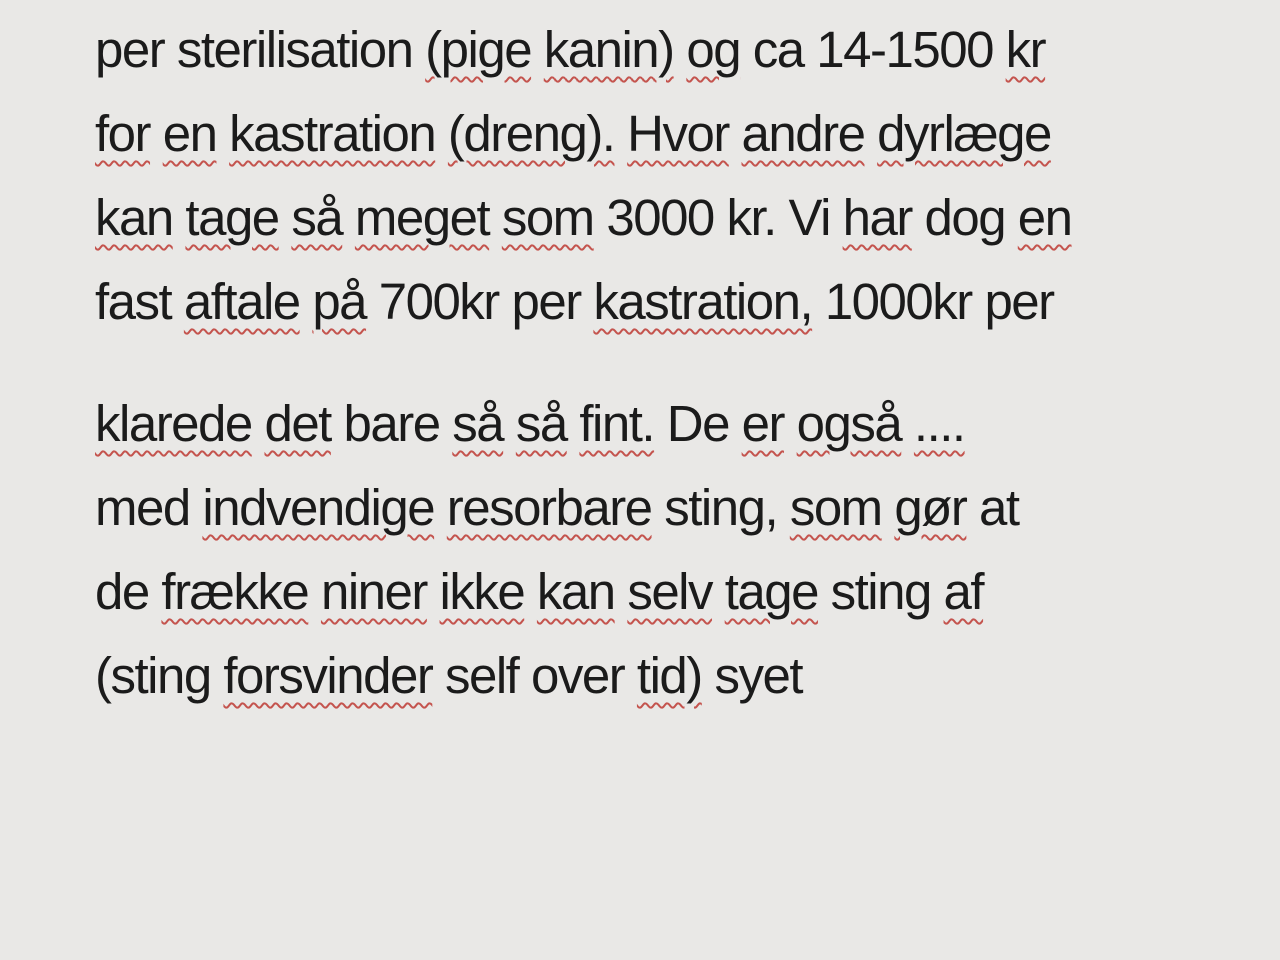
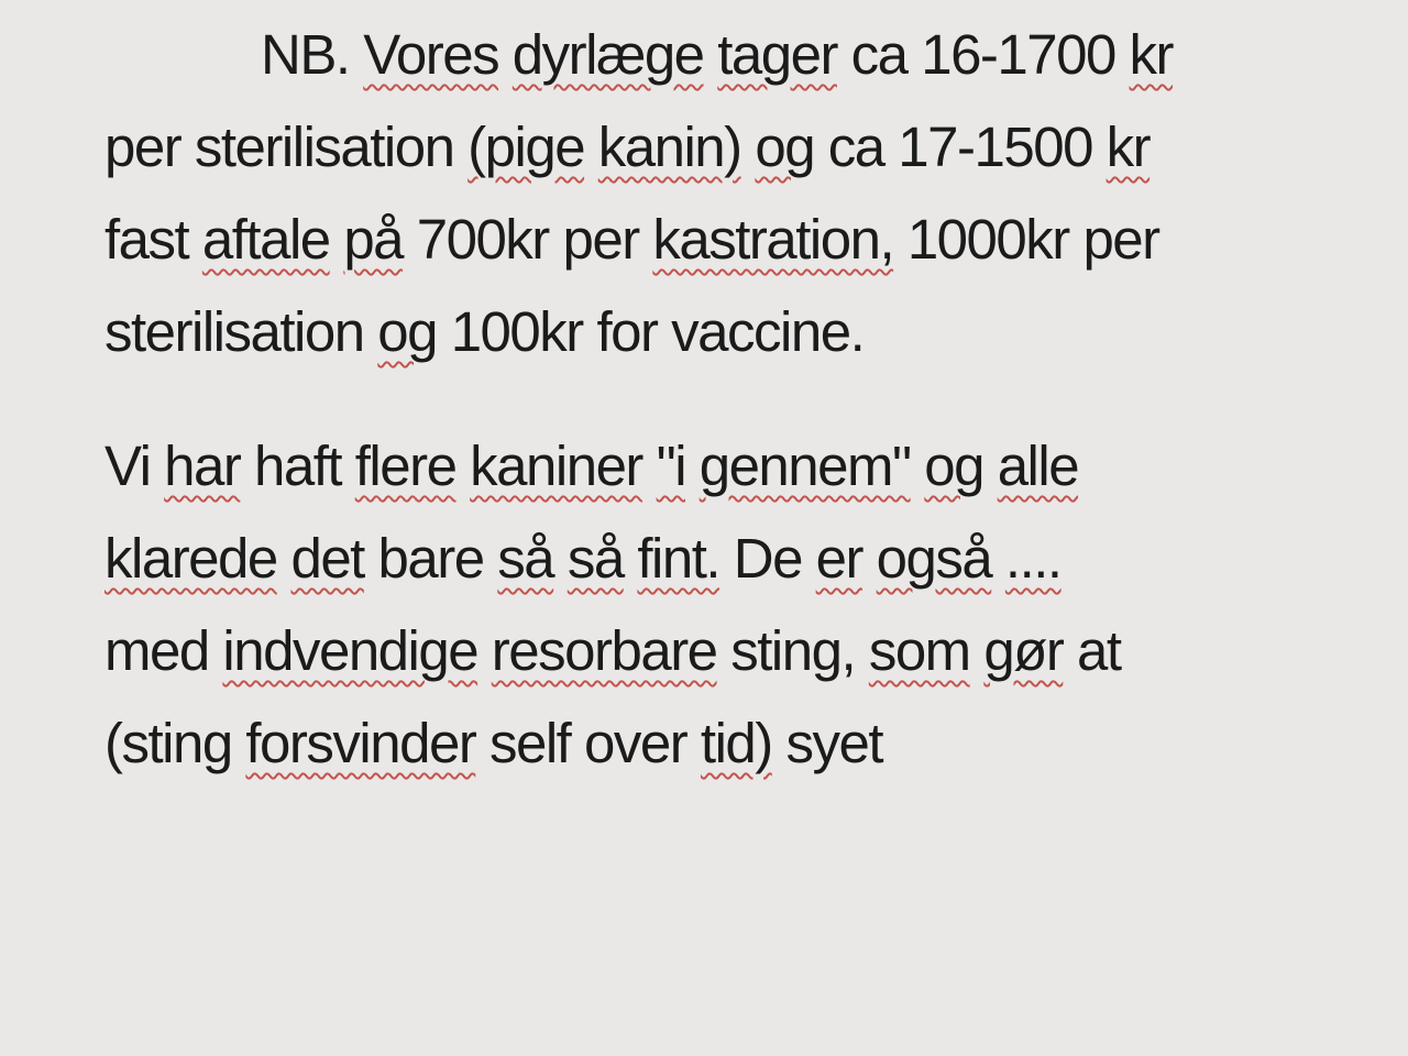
+ NB. Vores dyrlæge tager ca 16-1700 kr
- per sterilisation (pige kanin) og ca 14-1500 kr
+ per sterilisation (pige kanin) og ca 17-1500 kr
- for en kastration (dreng). Hvor andre dyrlæge
- kan tage så meget som 3000 kr. Vi har dog en
  fast aftale på 700kr per kastration, 1000kr per
+ sterilisation og 100kr for vaccine.
+ Vi har haft flere kaniner "i gennem" og alle
  klarede det bare så så fint. De er også ....
  med indvendige resorbare sting, som gør at
- de frække niner ikke kan selv tage sting af
  (sting forsvinder self over tid) syet
